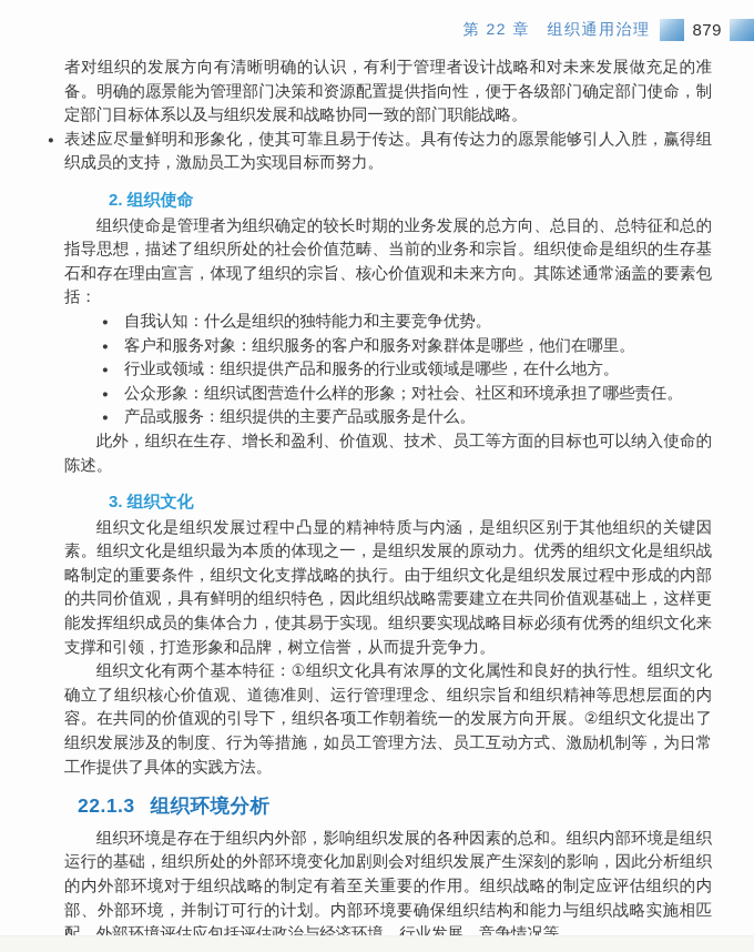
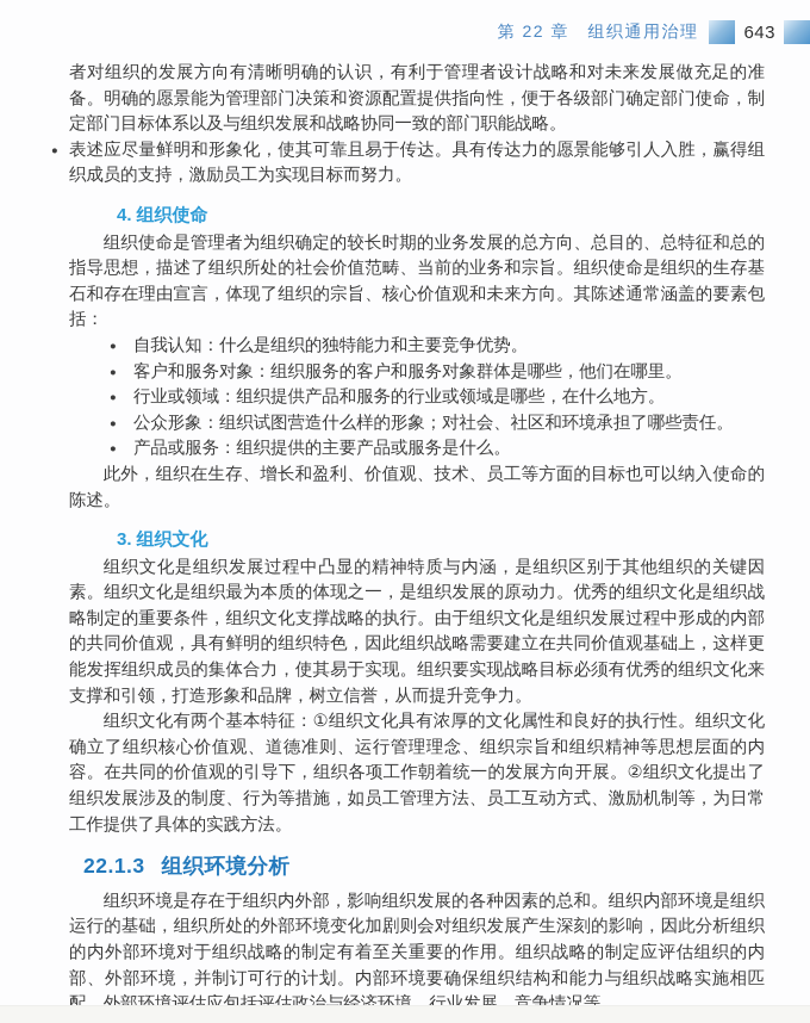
  第 22 章 组织通用治理
- 879
+ 643
  者对组织的发展方向有清晰明确的认识，有利于管理者设计战略和对未来发展做充足的准备。明确的愿景能为管理部门决策和资源配置提供指向性，便于各级部门确定部门使命，制定部门目标体系以及与组织发展和战略协同一致的部门职能战略。
  ●
  表述应尽量鲜明和形象化，使其可靠且易于传达。具有传达力的愿景能够引人入胜，赢得组织成员的支持，激励员工为实现目标而努力。
- 2. 组织使命
+ 4. 组织使命
  组织使命是管理者为组织确定的较长时期的业务发展的总方向、总目的、总特征和总的指导思想，描述了组织所处的社会价值范畴、当前的业务和宗旨。组织使命是组织的生存基石和存在理由宣言，体现了组织的宗旨、核心价值观和未来方向。其陈述通常涵盖的要素包括：
  ●
  自我认知：什么是组织的独特能力和主要竞争优势。
  ●
  客户和服务对象：组织服务的客户和服务对象群体是哪些，他们在哪里。
  ●
  行业或领域：组织提供产品和服务的行业或领域是哪些，在什么地方。
  ●
  公众形象：组织试图营造什么样的形象；对社会、社区和环境承担了哪些责任。
  ●
  产品或服务：组织提供的主要产品或服务是什么。
  此外，组织在生存、增长和盈利、价值观、技术、员工等方面的目标也可以纳入使命的陈述。
  3. 组织文化
  组织文化是组织发展过程中凸显的精神特质与内涵，是组织区别于其他组织的关键因素。组织文化是组织最为本质的体现之一，是组织发展的原动力。优秀的组织文化是组织战略制定的重要条件，组织文化支撑战略的执行。由于组织文化是组织发展过程中形成的内部的共同价值观，具有鲜明的组织特色，因此组织战略需要建立在共同价值观基础上，这样更能发挥组织成员的集体合力，使其易于实现。组织要实现战略目标必须有优秀的组织文化来支撑和引领，打造形象和品牌，树立信誉，从而提升竞争力。
  组织文化有两个基本特征：①组织文化具有浓厚的文化属性和良好的执行性。组织文化确立了组织核心价值观、道德准则、运行管理理念、组织宗旨和组织精神等思想层面的内容。在共同的价值观的引导下，组织各项工作朝着统一的发展方向开展。②组织文化提出了组织发展涉及的制度、行为等措施，如员工管理方法、员工互动方式、激励机制等，为日常工作提供了具体的实践方法。
  22.1.3 组织环境分析
  组织环境是存在于组织内外部，影响组织发展的各种因素的总和。组织内部环境是组织运行的基础，组织所处的外部环境变化加剧则会对组织发展产生深刻的影响，因此分析组织的内外部环境对于组织战略的制定有着至关重要的作用。组织战略的制定应评估组织的内部、外部环境，并制订可行的计划。内部环境要确保组织结构和能力与组织战略实施相匹
